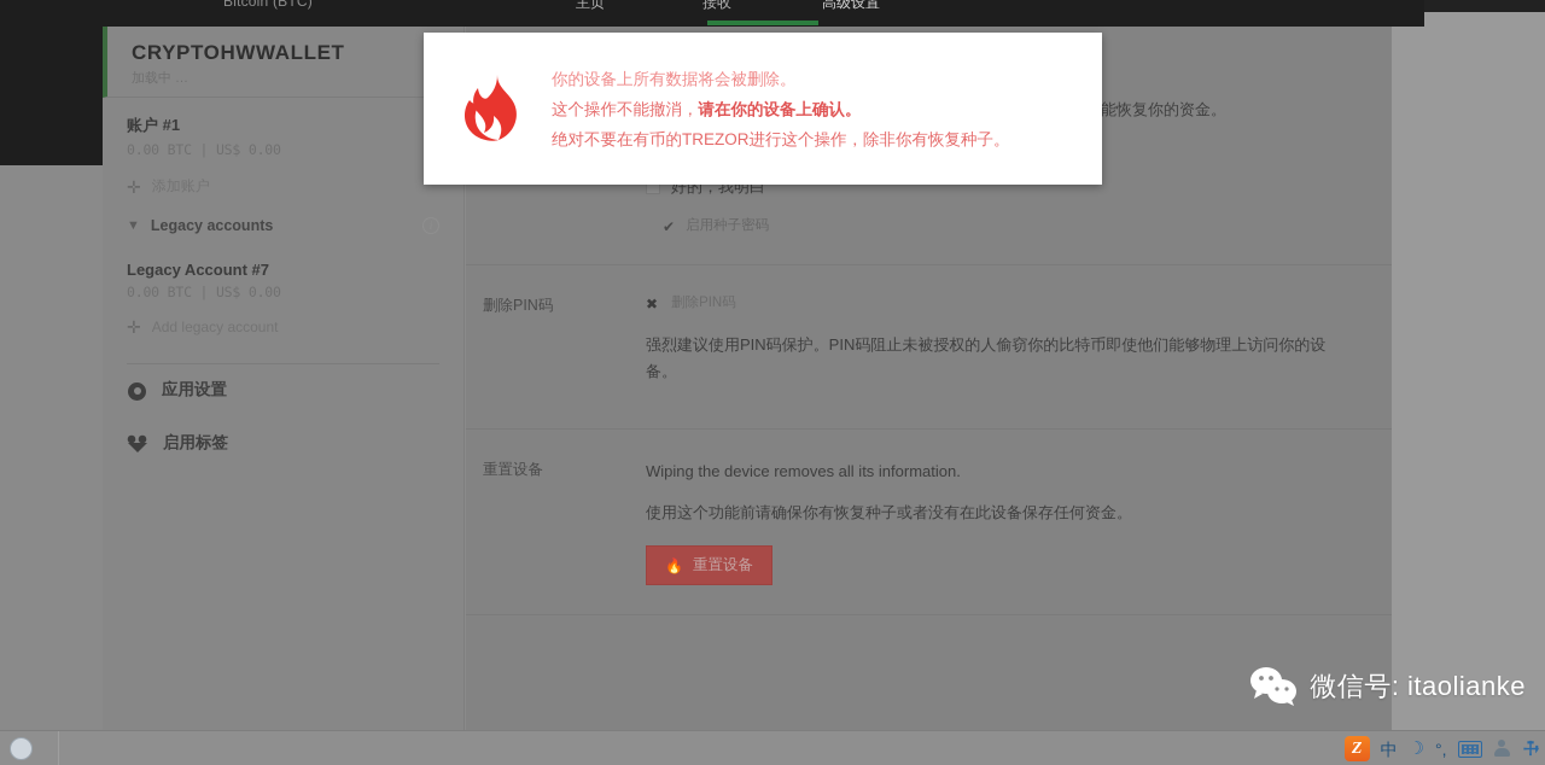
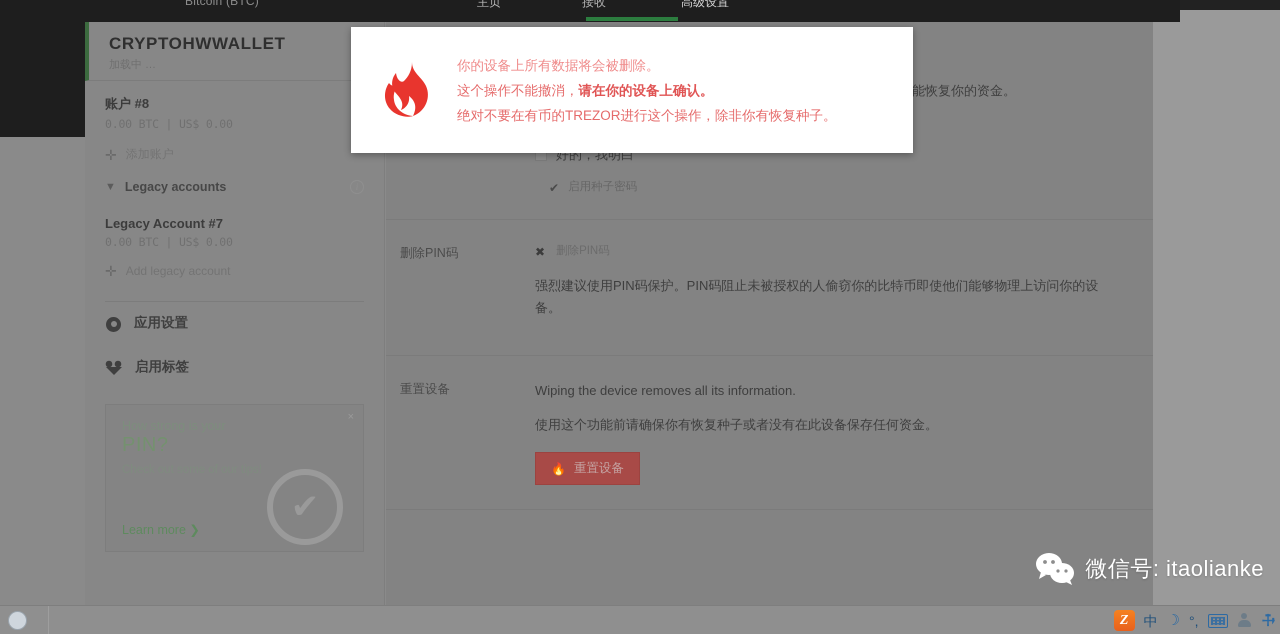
  Bitcoin (BTC)
  主页
  接收
  高级设置
  CRYPTOHWWALLET
  加载中 …
- 账户 #1
+ 账户 #8
  ✛
  ▼
  Legacy accounts
  Legacy Account #7
  ✛
  应用设置
  启用标签
+ Learn more ❯
  好的，我明白
  ✔
  启用种子密码
  删除PIN码
  ✖
  删除PIN码
  强烈建议使用PIN码保护。PIN码阻止未被授权的人偷窃你的比特币即使他们能够物理上访问你的设备。
  重置设备
  Wiping the device removes all its information.
  使用这个功能前请确保你有恢复种子或者没有在此设备保存任何资金。
  🔥
  重置设备
  你的设备上所有数据将会被删除。
  这个操作不能撤消，请在你的设备上确认。
  绝对不要在有币的TREZOR进行这个操作，除非你有恢复种子。
  微信号: itaolianke
  Z
  中
  ☽
  °,
